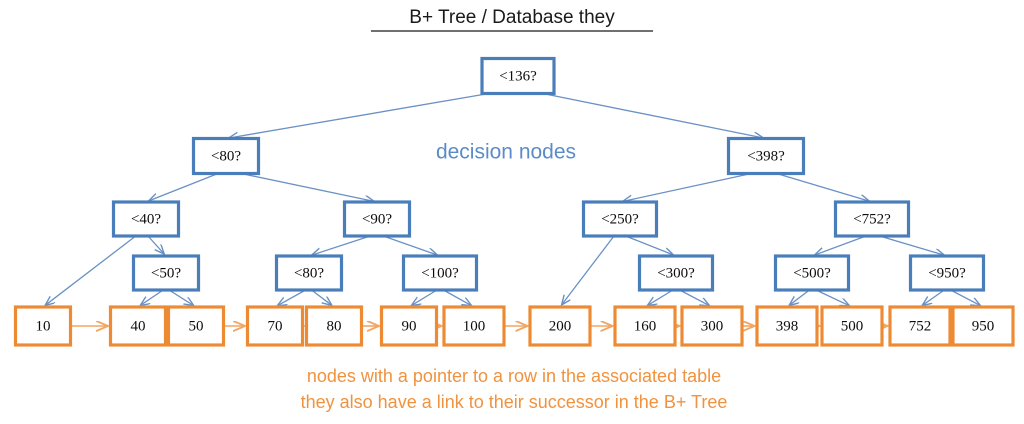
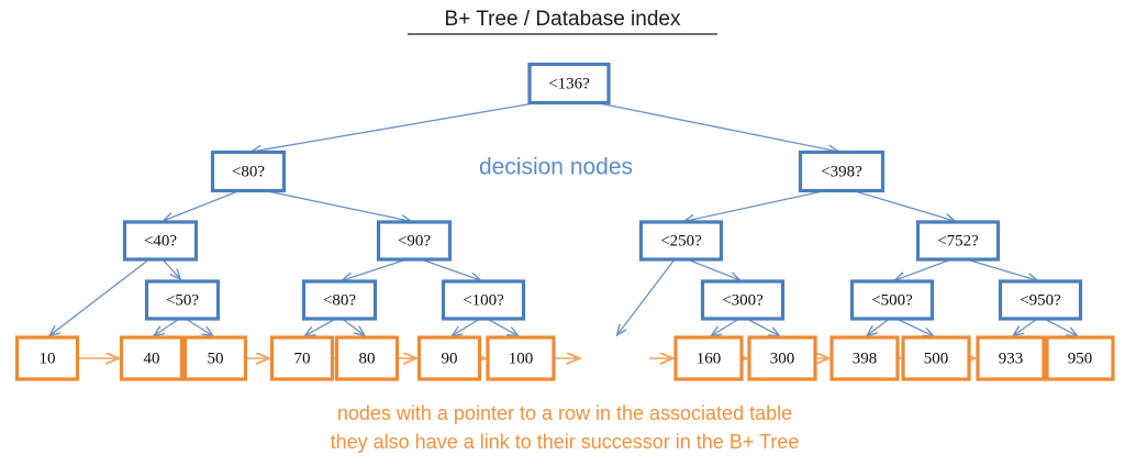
- B+ Tree / Database they
+ B+ Tree / Database index
  <136?
  <80?
  <398?
  <40?
  <90?
  <250?
  <752?
  <50?
  <80?
  <100?
  <300?
  <500?
  <950?
  10
  40
  50
  70
  80
  90
  100
- 200
  160
  300
  398
  500
- 752
+ 933
  950
  decision nodes
  nodes with a pointer to a row in the associated table
  they also have a link to their successor in the B+ Tree
